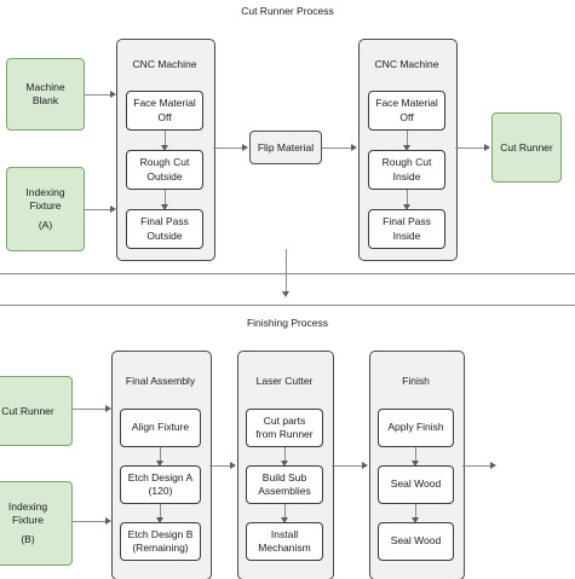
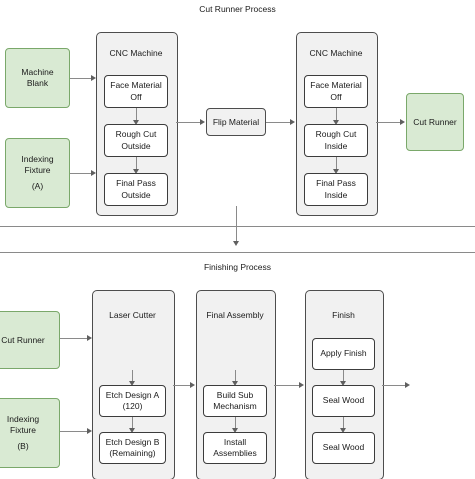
  Cut Runner Process
  Machine
  Blank
  Indexing
  Fixture
  (A)
  CNC Machine
  Face Material
  Off
  Rough Cut
  Outside
  Final Pass
  Outside
  Flip Material
  CNC Machine
  Face Material
  Off
  Rough Cut
  Inside
  Final Pass
  Inside
  Cut Runner
  Finishing Process
  Cut Runner
  Indexing
  Fixture
  (B)
- Final Assembly
+ Laser Cutter
- Align Fixture
  Etch Design A
  (120)
  Etch Design B
  (Remaining)
- Laser Cutter
+ Final Assembly
- Cut parts
- from Runner
  Build Sub
- Assemblies
+ Mechanism
  Install
- Mechanism
+ Assemblies
  Finish
  Apply Finish
  Seal Wood
  Seal Wood
